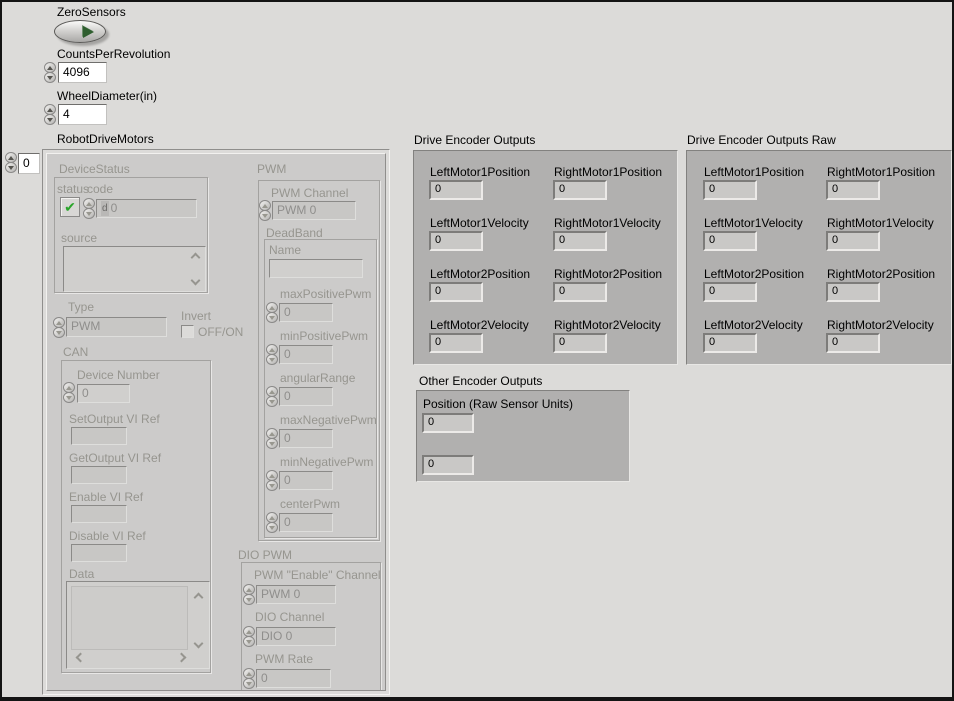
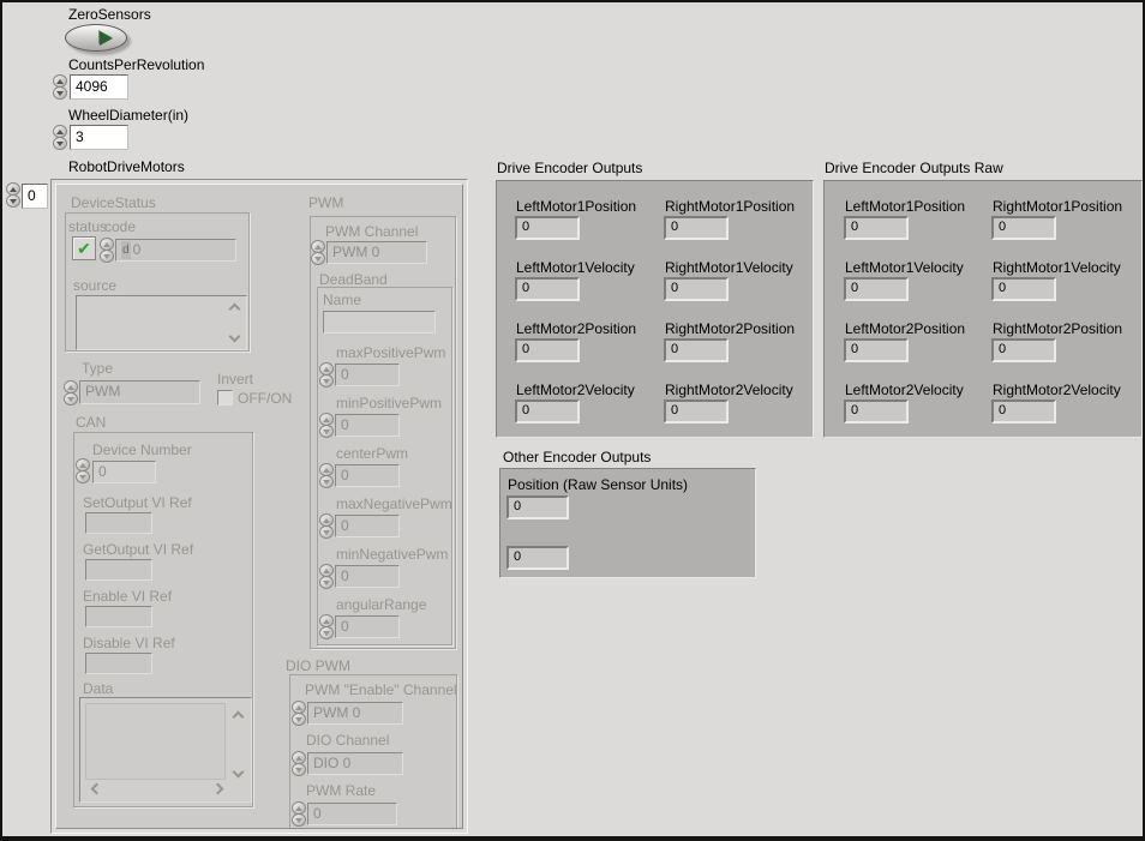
  ZeroSensors
  CountsPerRevolution
  4096
  WheelDiameter(in)
- 4
+ 3
  RobotDriveMotors
  0
  DeviceStatus
  status
  code
  ✔
  d 0
  source
  Type
  PWM
  Invert
  OFF/ON
  CAN
  Device Number
  0
  SetOutput VI Ref
  GetOutput VI Ref
  Enable VI Ref
  Disable VI Ref
  Data
  PWM
  PWM Channel
  PWM 0
  DeadBand
  Name
  maxPositivePwm
  0
  minPositivePwm
  0
- angularRange
+ centerPwm
  0
  maxNegativePwm
  0
  minNegativePwm
  0
- centerPwm
+ angularRange
  0
  DIO PWM
  PWM "Enable" Channel
  PWM 0
  DIO Channel
  DIO 0
  PWM Rate
  0
  Drive Encoder Outputs
  LeftMotor1Position
  0
  RightMotor1Position
  0
  LeftMotor1Velocity
  0
  RightMotor1Velocity
  0
  LeftMotor2Position
  0
  RightMotor2Position
  0
  LeftMotor2Velocity
  0
  RightMotor2Velocity
  0
  Drive Encoder Outputs Raw
  LeftMotor1Position
  0
  RightMotor1Position
  0
  LeftMotor1Velocity
  0
  RightMotor1Velocity
  0
  LeftMotor2Position
  0
  RightMotor2Position
  0
  LeftMotor2Velocity
  0
  RightMotor2Velocity
  0
  Other Encoder Outputs
  Position (Raw Sensor Units)
  0
  0
